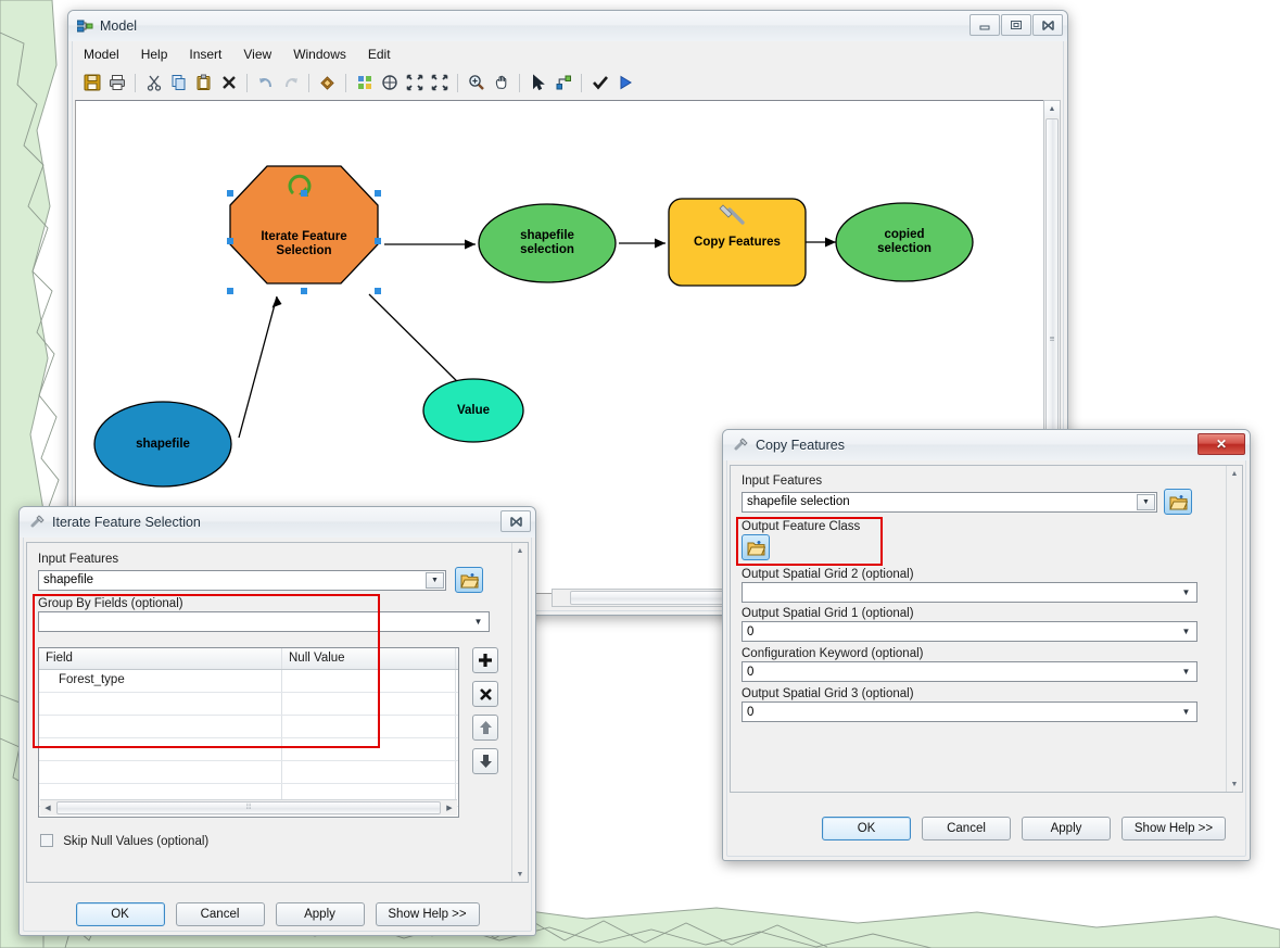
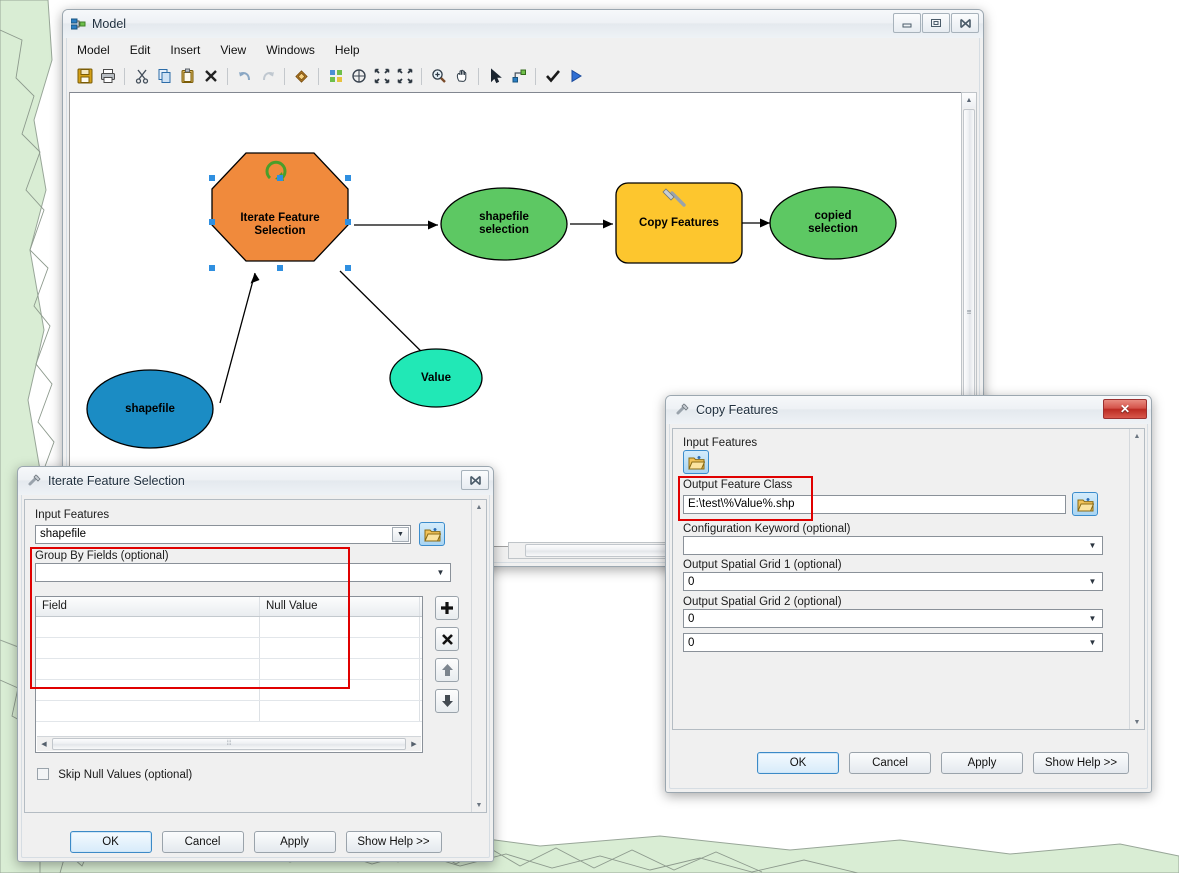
  Model
  Model
- Help
+ Edit
  Insert
  View
  Windows
- Edit
+ Help
  Iterate Feature
  Selection
  shapefile
  selection
  Copy Features
  copied
  selection
  shapefile
  Value
  ≡
  Copy Features
  ✕
  Input Features
- shapefile selection
  Output Feature Class
+ E:\test\%Value%.shp
- Output Spatial Grid 2 (optional)
+ Configuration Keyword (optional)
  ▼
  Output Spatial Grid 1 (optional)
  0
  ▼
- Configuration Keyword (optional)
+ Output Spatial Grid 2 (optional)
  0
  ▼
- Output Spatial Grid 3 (optional)
  0
  ▼
  OK
  Cancel
  Apply
  Show Help >>
  Iterate Feature Selection
  Input Features
  shapefile
  Group By Fields (optional)
  ▼
  Field
  Null Value
- Forest_type
  Skip Null Values (optional)
  OK
  Cancel
  Apply
  Show Help >>
